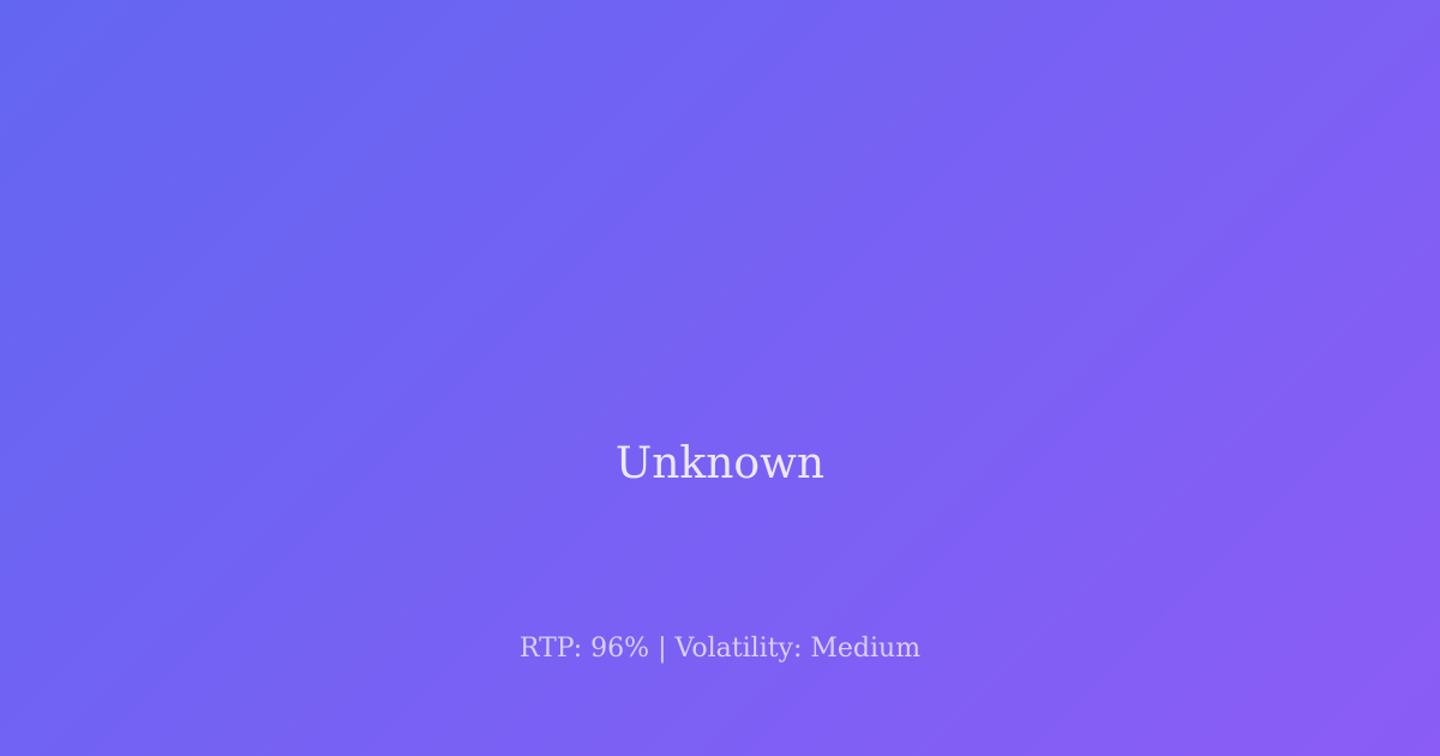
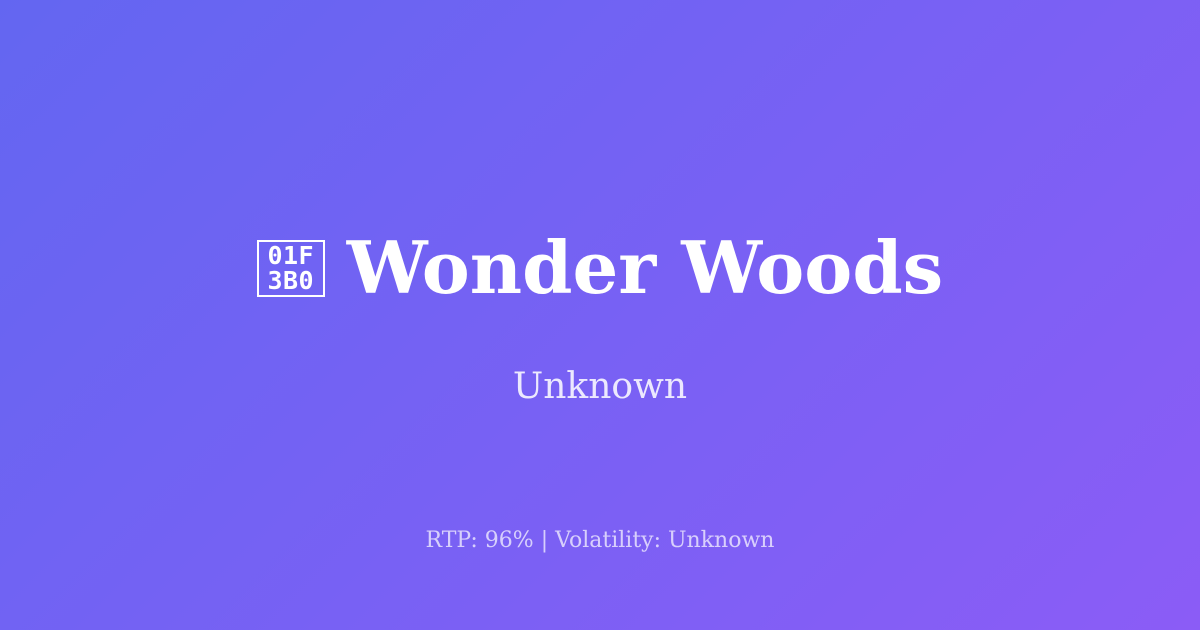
+ 01F
+ 3B0
+ Wonder Woods
  Unknown
- RTP: 96% | Volatility: Medium
+ RTP: 96% | Volatility: Unknown
